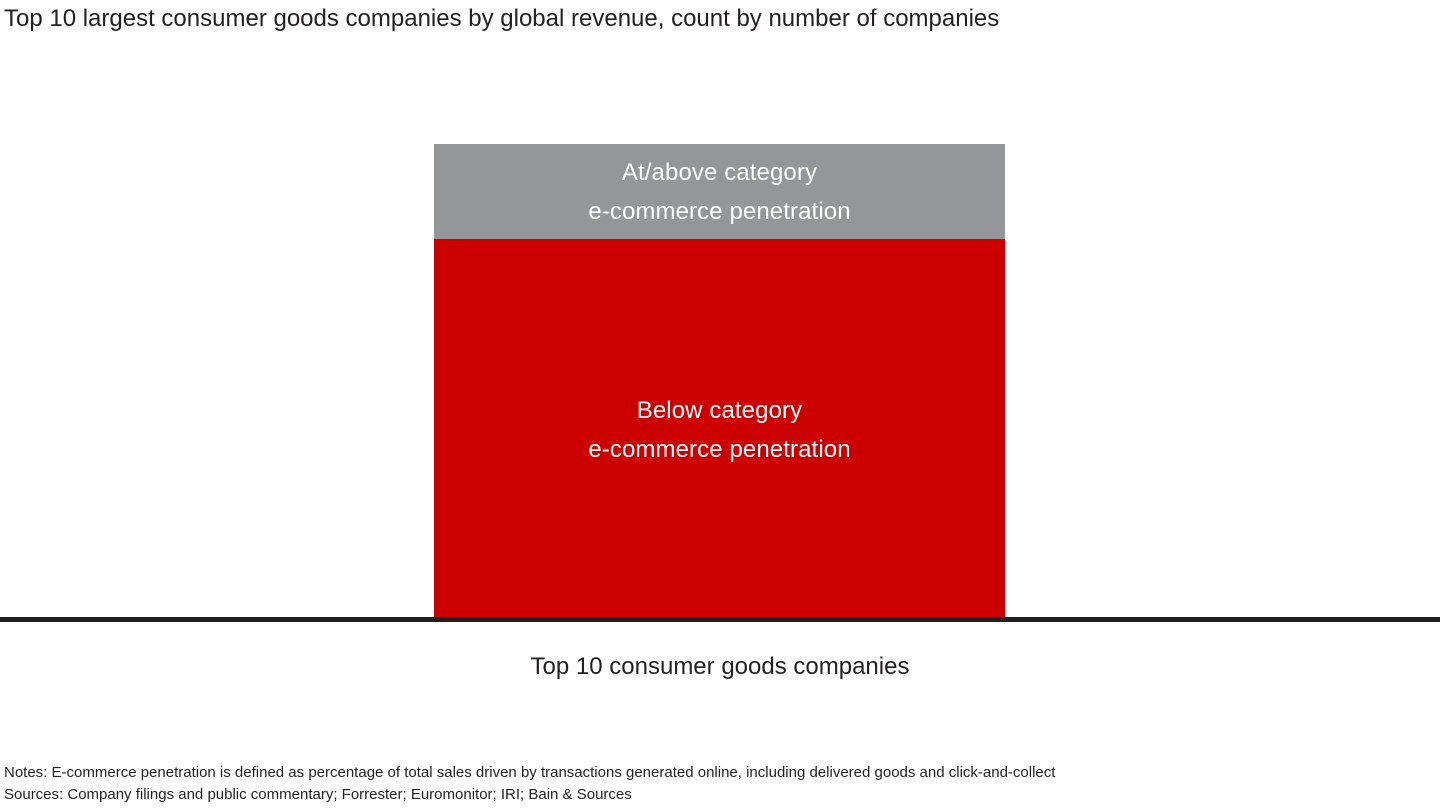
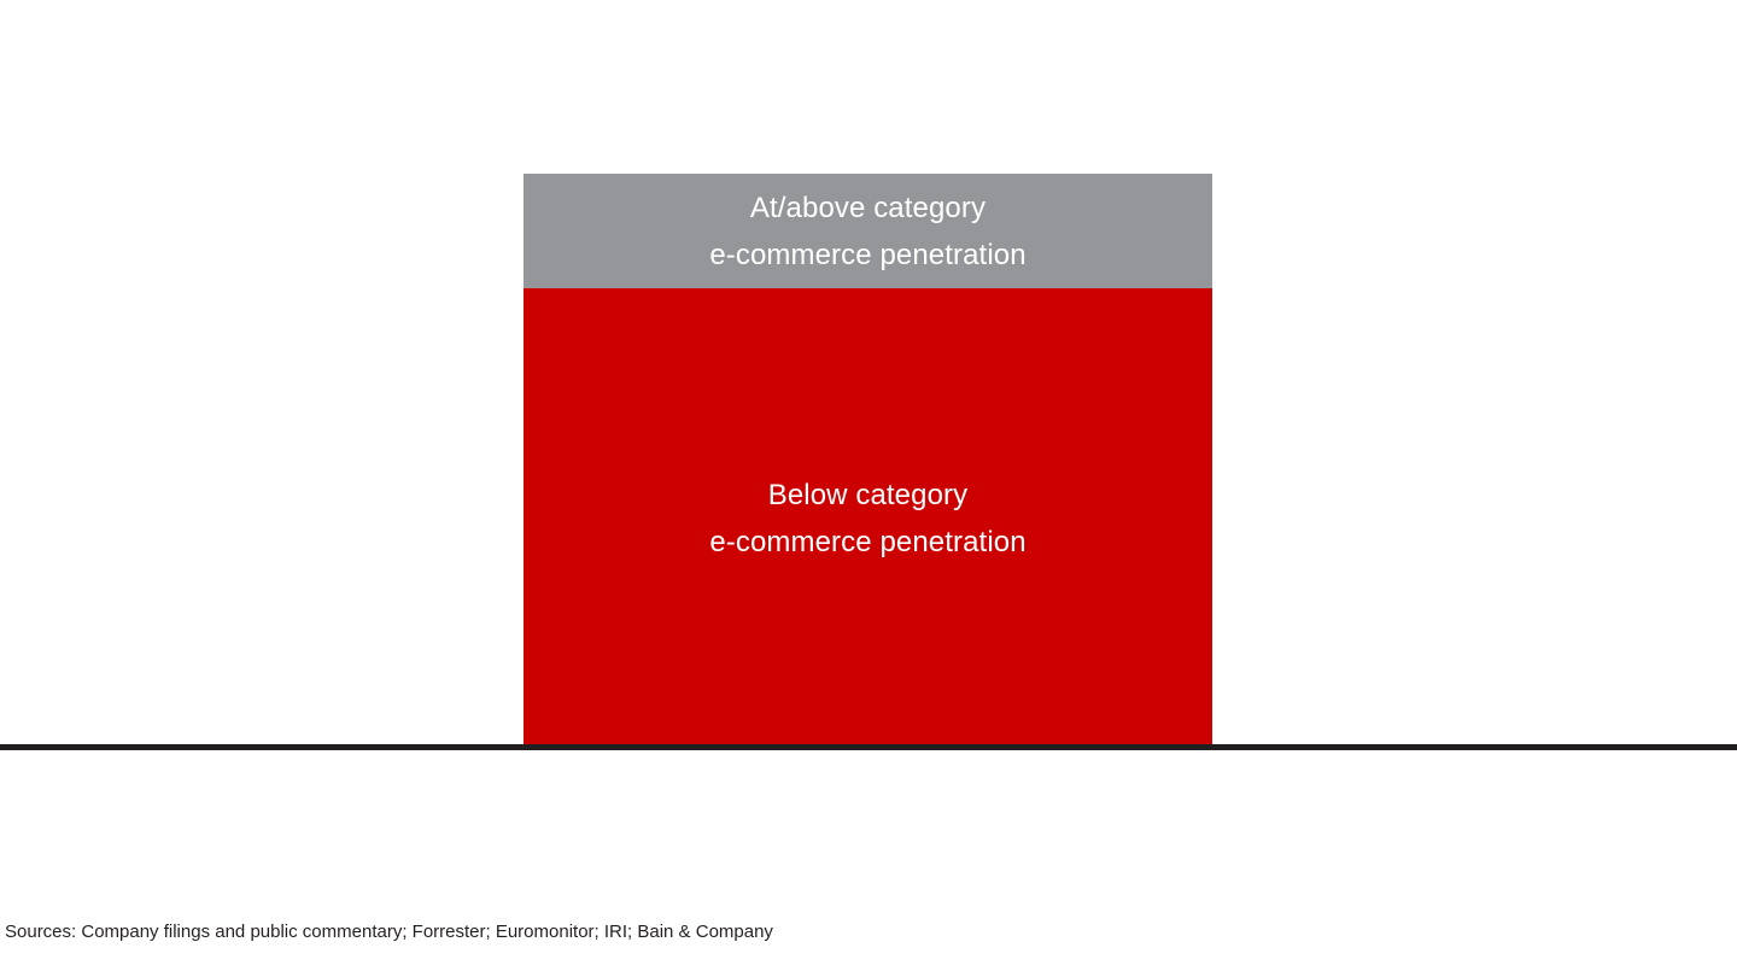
- Top 10 largest consumer goods companies by global revenue, count by number of companies
  At/above category
  e-commerce penetration
  Below category
  e-commerce penetration
- Top 10 consumer goods companies
- Notes: E-commerce penetration is defined as percentage of total sales driven by transactions generated online, including delivered goods and click-and-collect
- Sources: Company filings and public commentary; Forrester; Euromonitor; IRI; Bain & Sources
+ Sources: Company filings and public commentary; Forrester; Euromonitor; IRI; Bain & Company
